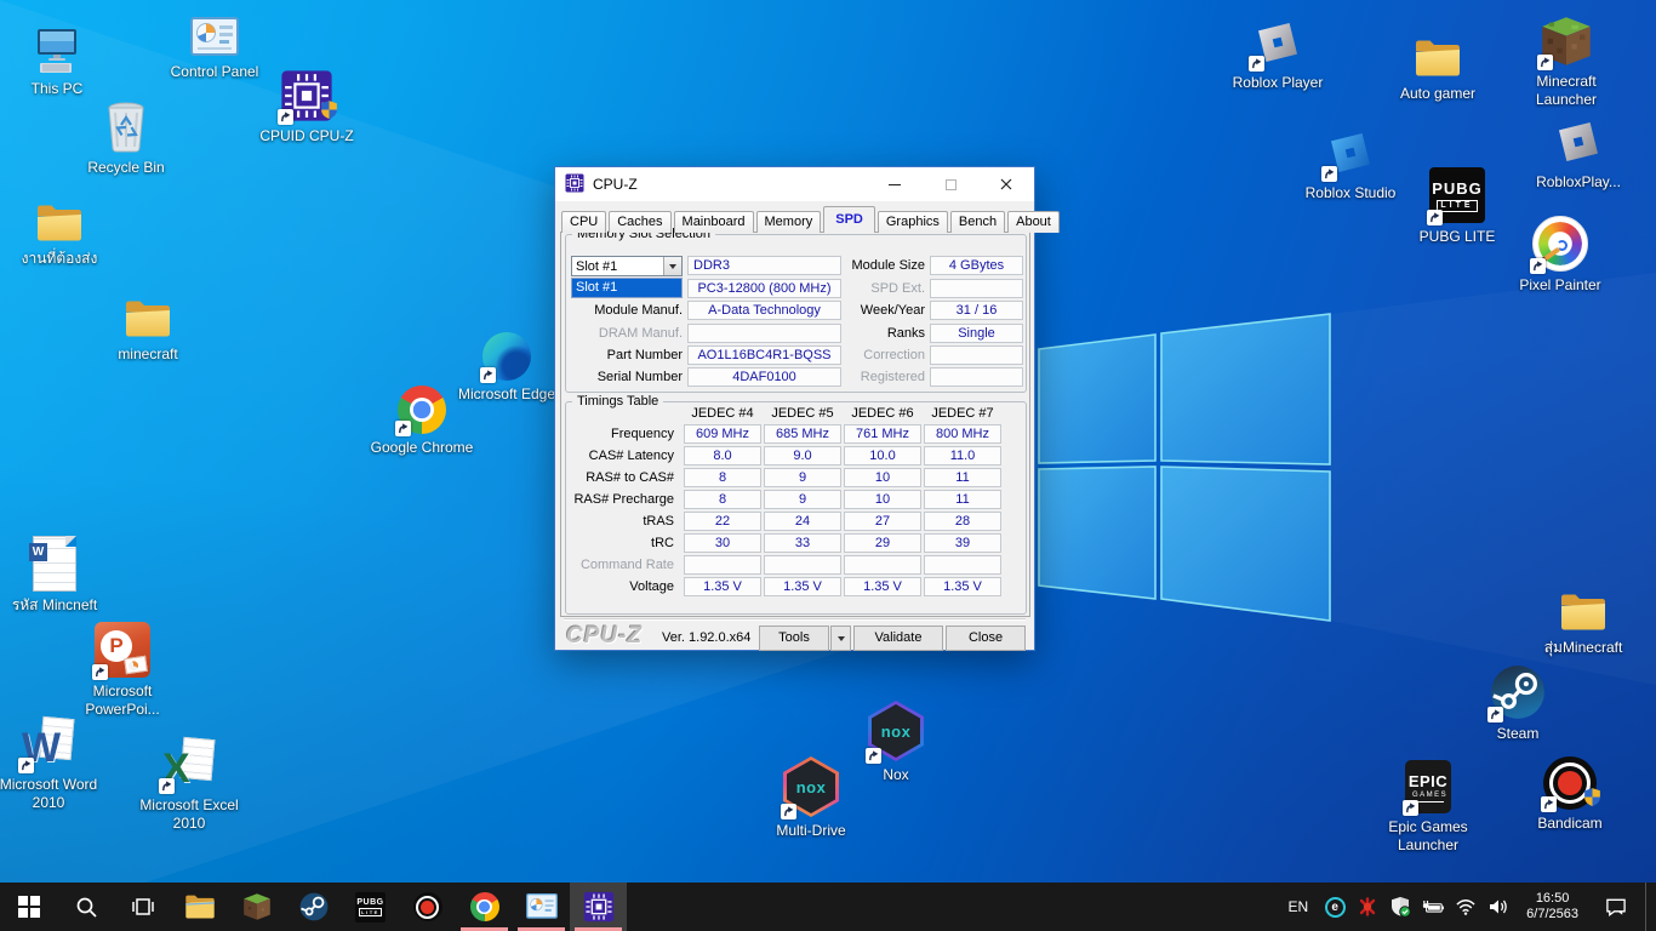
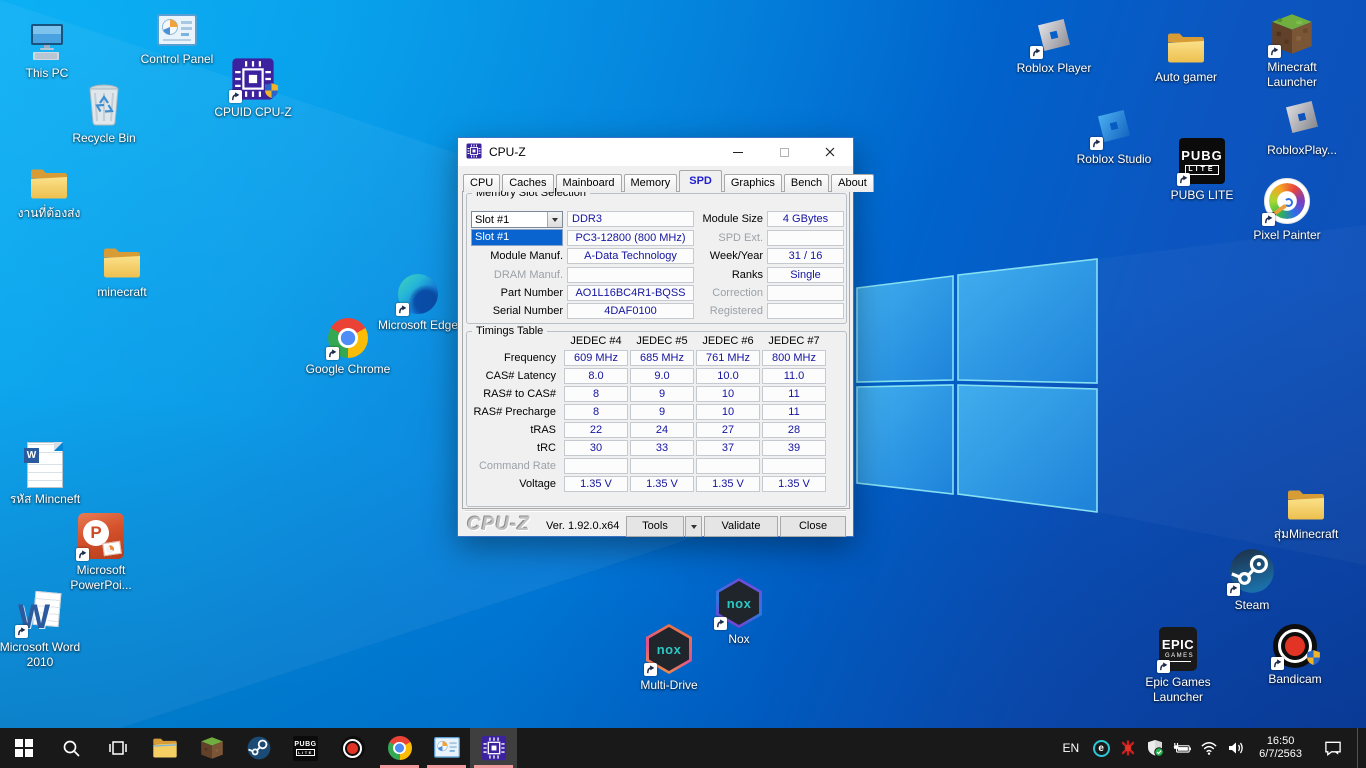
  This PC
  Control Panel
  Recycle Bin
  CPUID CPU-Z
  งานที่ต้องส่ง
  minecraft
  Microsoft Edge
  Google Chrome
  W
  รหัส Mincneft
  P
  Microsoft PowerPoi...
  W
  Microsoft Word 2010
- X
- Microsoft Excel 2010
  nox
  Multi-Drive
  nox
  Nox
  Roblox Player
  Auto gamer
  Minecraft Launcher
  Roblox Studio
  PUBG
  PUBG LITE
  RobloxPlay...
  Pixel Painter
  สุ่มMinecraft
  Steam
  EPIC
  Epic Games Launcher
  Bandicam
  CPU-Z
  CPU
  Caches
  Mainboard
  Memory
  SPD
  Graphics
  Bench
  About
  Memory Slot Selection
  Slot #1
  Slot #1
  DDR3
  PC3-12800 (800 MHz)
  Module Manuf.
  A-Data Technology
  DRAM Manuf.
  Part Number
  AO1L16BC4R1-BQSS
  Serial Number
  4DAF0100
  Module Size
  4 GBytes
  SPD Ext.
  Week/Year
  31 / 16
  Ranks
  Single
  Correction
  Registered
  Timings Table
  JEDEC #4
  JEDEC #5
  JEDEC #6
  JEDEC #7
  Frequency
  609 MHz
  685 MHz
  761 MHz
  800 MHz
  CAS# Latency
  8.0
  9.0
  10.0
  11.0
  RAS# to CAS#
  8
  9
  10
  11
  RAS# Precharge
  8
  9
  10
  11
  tRAS
  22
  24
  27
  28
  tRC
  30
  33
- 29
+ 37
  39
  Command Rate
  Voltage
  1.35 V
  1.35 V
  1.35 V
  1.35 V
  CPU-Z
  Ver. 1.92.0.x64
  Tools
  Validate
  Close
  EN
  e
  16:50
  6/7/2563
